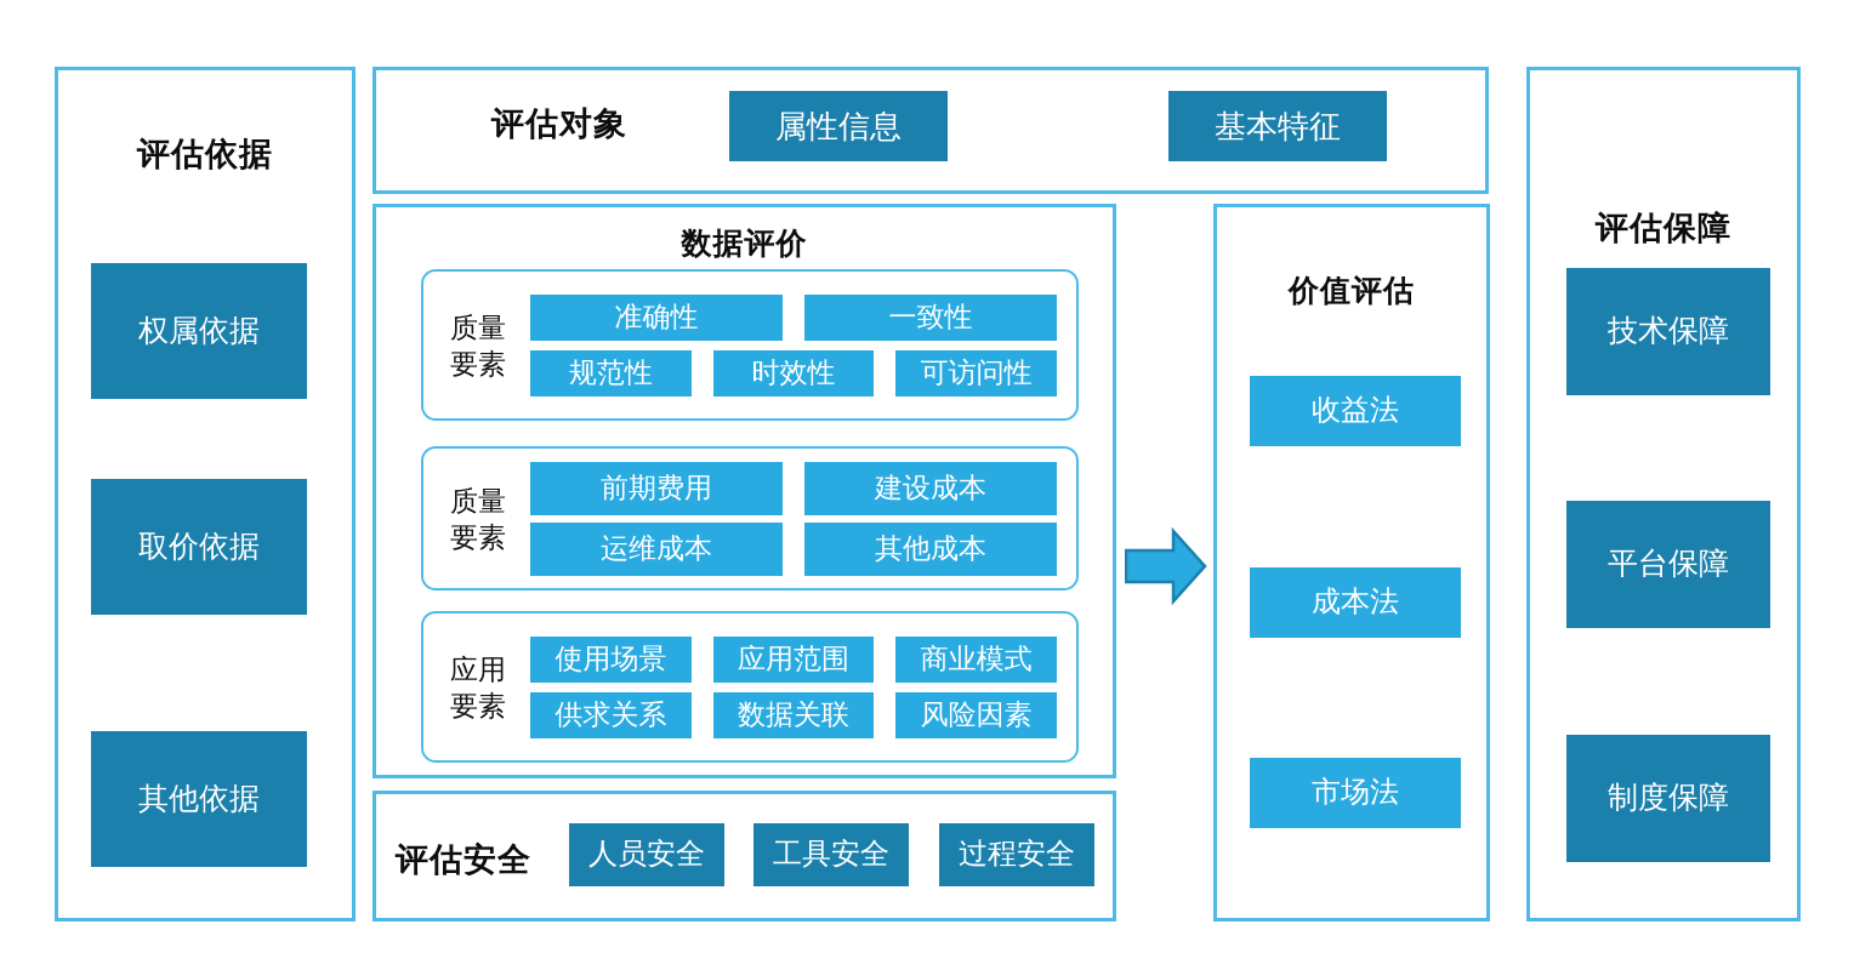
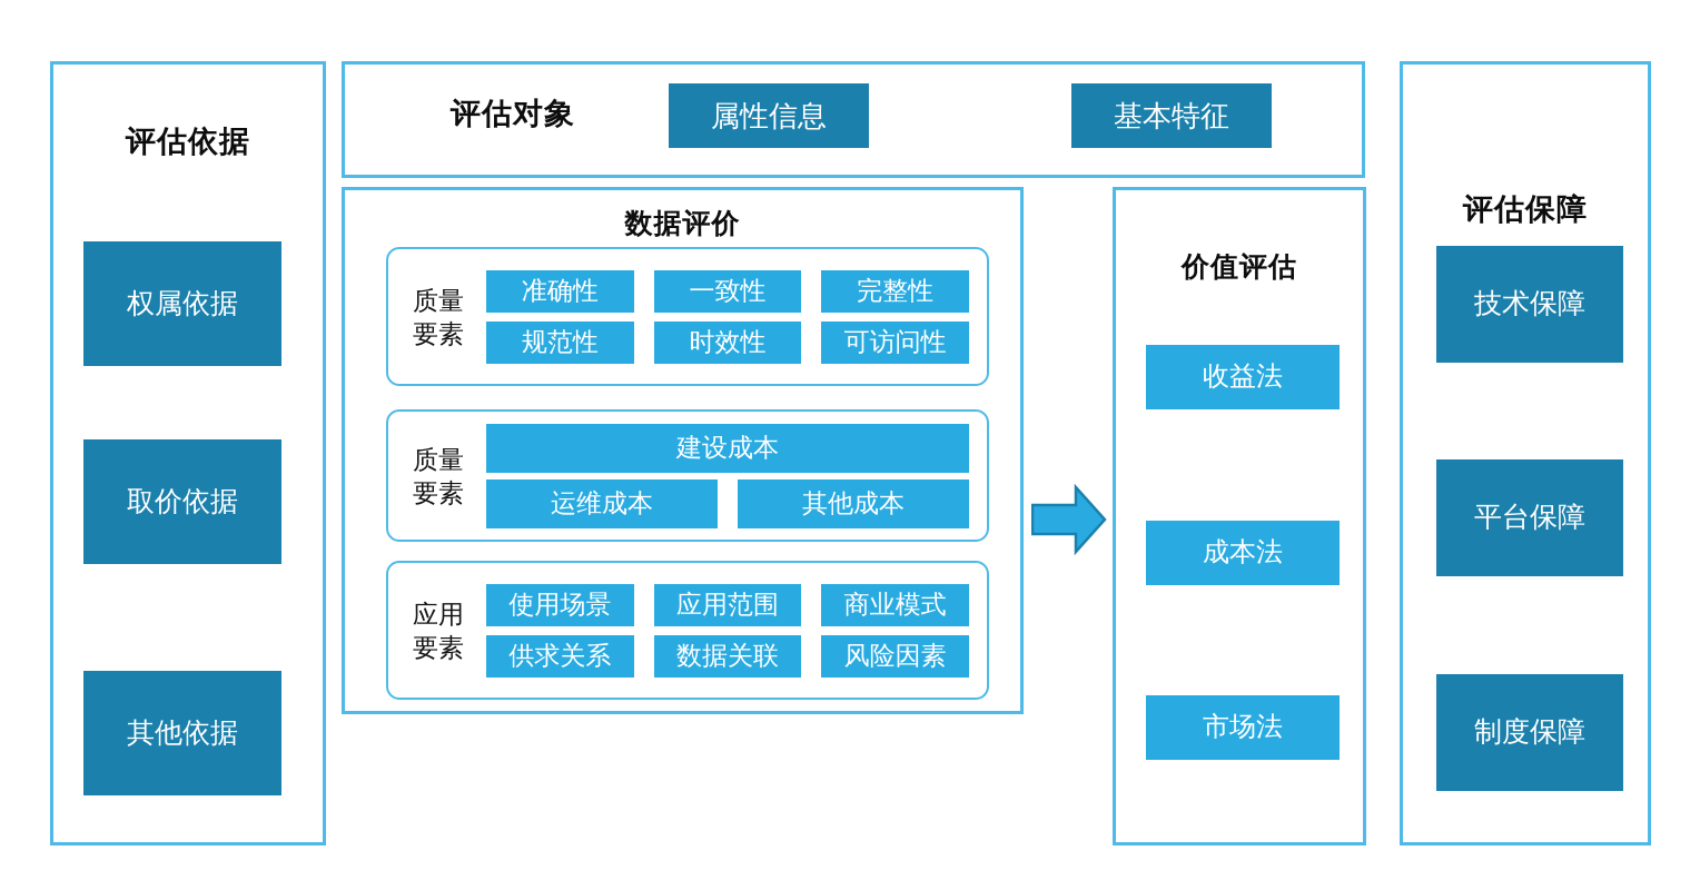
  评估依据
  权属依据
  取价依据
  其他依据
  评估对象
  属性信息
  基本特征
  数据评价
  质量
  要素
  准确性
  一致性
+ 完整性
  规范性
  时效性
  可访问性
  质量
  要素
- 前期费用
  建设成本
  运维成本
  其他成本
  应用
  要素
  使用场景
  应用范围
  商业模式
  供求关系
  数据关联
  风险因素
- 评估安全
- 人员安全
- 工具安全
- 过程安全
  价值评估
  收益法
  成本法
  市场法
  评估保障
  技术保障
  平台保障
  制度保障
